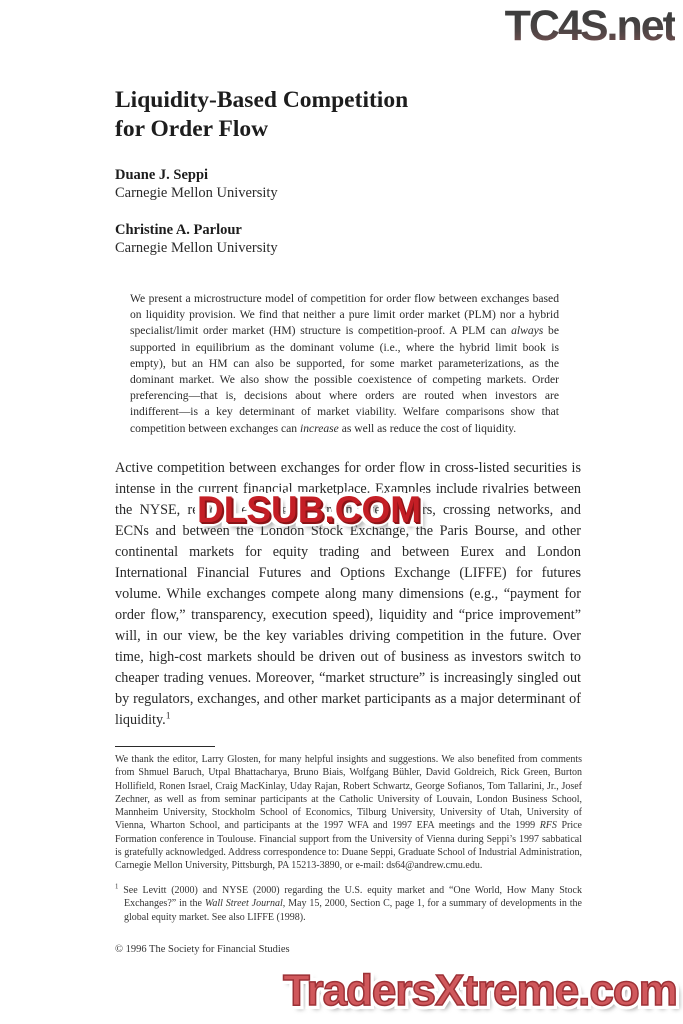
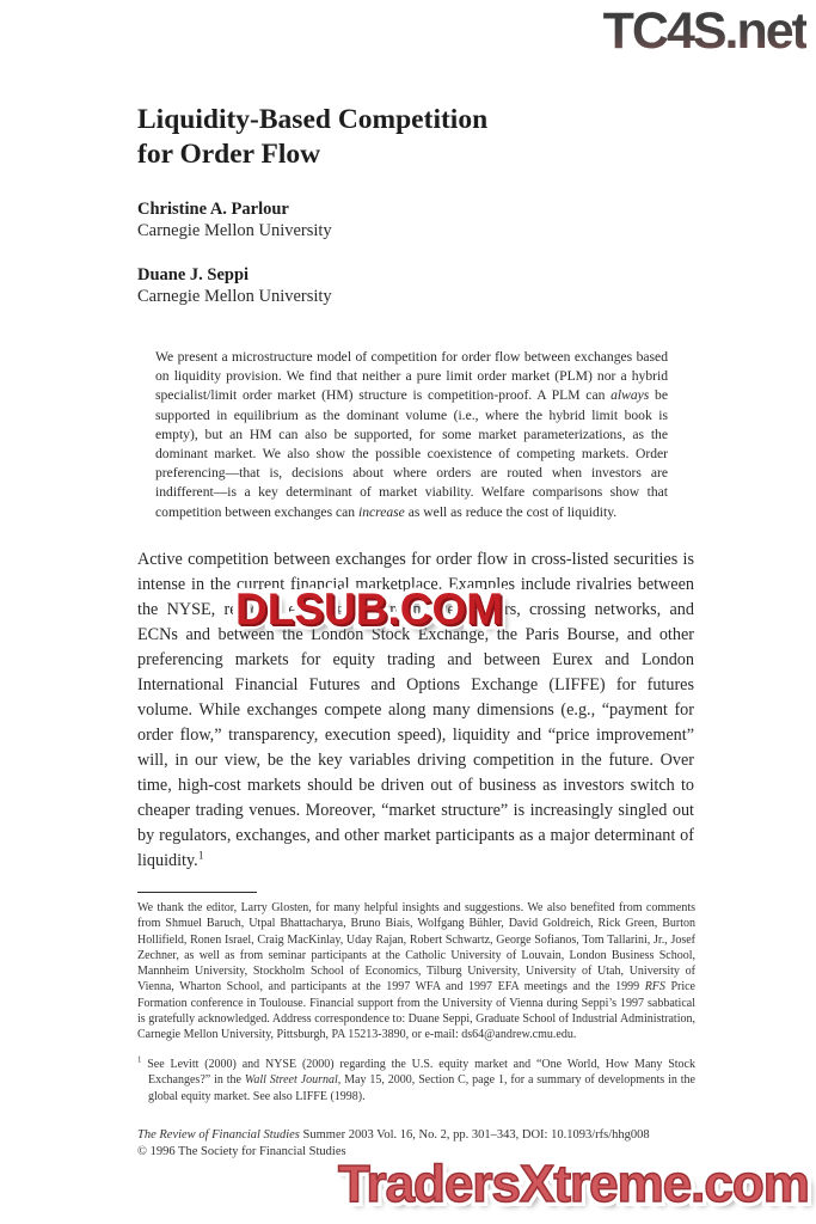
  TC4S.net
  Liquidity-Based Competition
  for Order Flow
- Duane J. Seppi
+ Christine A. Parlour
  Carnegie Mellon University
- Christine A. Parlour
+ Duane J. Seppi
  Carnegie Mellon University
  We present a microstructure model of competition for order flow between exchanges based on liquidity provision. We find that neither a pure limit order market (PLM) nor a hybrid specialist/limit order market (HM) structure is competition-proof. A PLM can always be supported in equilibrium as the dominant volume (i.e., where the hybrid limit book is empty), but an HM can also be supported, for some market parameterizations, as the dominant market. We also show the possible coexistence of competing markets. Order preferencing—that is, decisions about where orders are routed when investors are indifferent—is a key determinant of market viability. Welfare comparisons show that competition between exchanges can increase as well as reduce the cost of liquidity.
- Active competition between exchanges for order flow in cross-listed securities is intense in the current financial marketplace. Examples include rivalries between the NYSE, regional exchanges, third market dealers, crossing networks, and ECNs and between the London Stock Exchange, the Paris Bourse, and other continental markets for equity trading and between Eurex and London International Financial Futures and Options Exchange (LIFFE) for futures volume. While exchanges compete along many dimensions (e.g., “payment for order flow,” transparency, execution speed), liquidity and “price improvement” will, in our view, be the key variables driving competition in the future. Over time, high-cost markets should be driven out of business as investors switch to cheaper trading venues. Moreover, “market structure” is increasingly singled out by regulators, exchanges, and other market participants as a major determinant of liquidity.1
+ Active competition between exchanges for order flow in cross-listed securities is intense in the current financial marketplace. Examples include rivalries between the NYSE, regional exchanges, third market dealers, crossing networks, and ECNs and between the London Stock Exchange, the Paris Bourse, and other preferencing markets for equity trading and between Eurex and London International Financial Futures and Options Exchange (LIFFE) for futures volume. While exchanges compete along many dimensions (e.g., “payment for order flow,” transparency, execution speed), liquidity and “price improvement” will, in our view, be the key variables driving competition in the future. Over time, high-cost markets should be driven out of business as investors switch to cheaper trading venues. Moreover, “market structure” is increasingly singled out by regulators, exchanges, and other market participants as a major determinant of liquidity.1
  DLSUB.COM
  We thank the editor, Larry Glosten, for many helpful insights and suggestions. We also benefited from comments from Shmuel Baruch, Utpal Bhattacharya, Bruno Biais, Wolfgang Bühler, David Goldreich, Rick Green, Burton Hollifield, Ronen Israel, Craig MacKinlay, Uday Rajan, Robert Schwartz, George Sofianos, Tom Tallarini, Jr., Josef Zechner, as well as from seminar participants at the Catholic University of Louvain, London Business School, Mannheim University, Stockholm School of Economics, Tilburg University, University of Utah, University of Vienna, Wharton School, and participants at the 1997 WFA and 1997 EFA meetings and the 1999 RFS Price Formation conference in Toulouse. Financial support from the University of Vienna during Seppi’s 1997 sabbatical is gratefully acknowledged. Address correspondence to: Duane Seppi, Graduate School of Industrial Administration, Carnegie Mellon University, Pittsburgh, PA 15213-3890, or e-mail: ds64@andrew.cmu.edu.
  See Levitt (2000) and NYSE (2000) regarding the U.S. equity market and “One World, How Many Stock Exchanges?” in the Wall Street Journal, May 15, 2000, Section C, page 1, for a summary of developments in the global equity market. See also LIFFE (1998).
+ The Review of Financial Studies Summer 2003 Vol. 16, No. 2, pp. 301–343, DOI: 10.1093/rfs/hhg008
  © 1996 The Society for Financial Studies
  TradersXtreme.com
